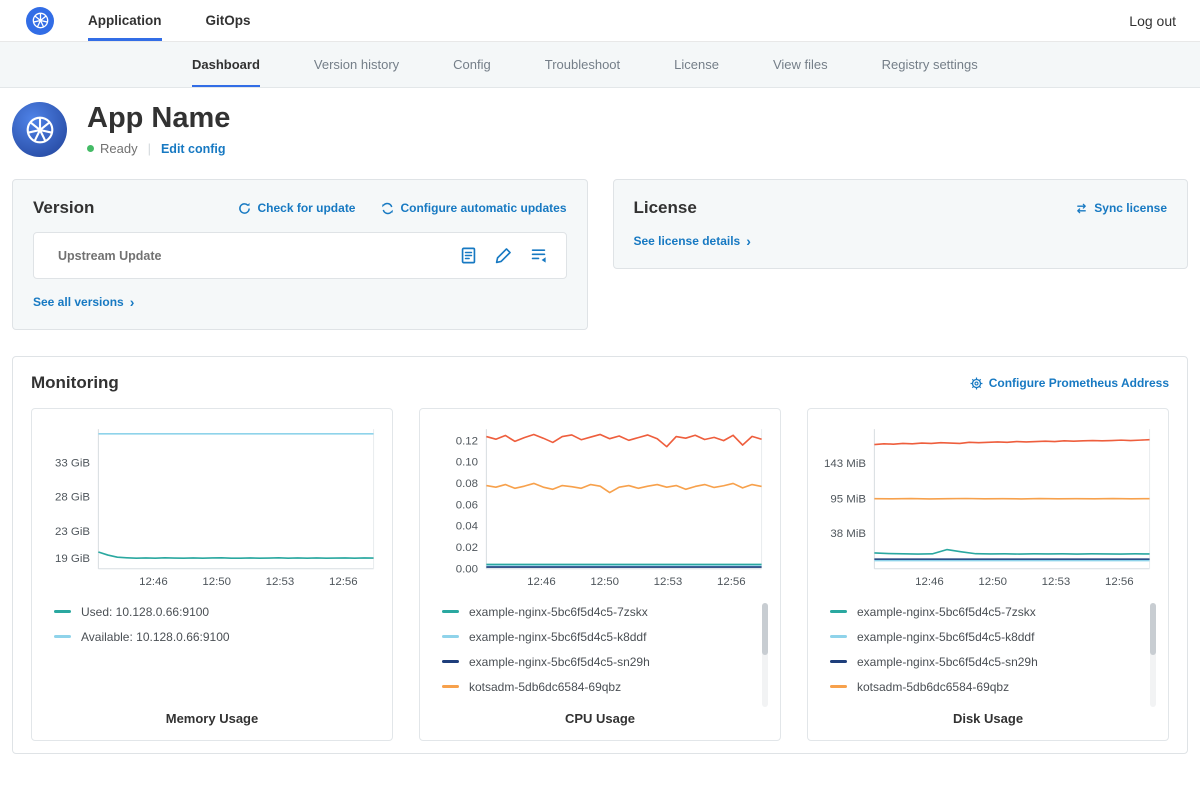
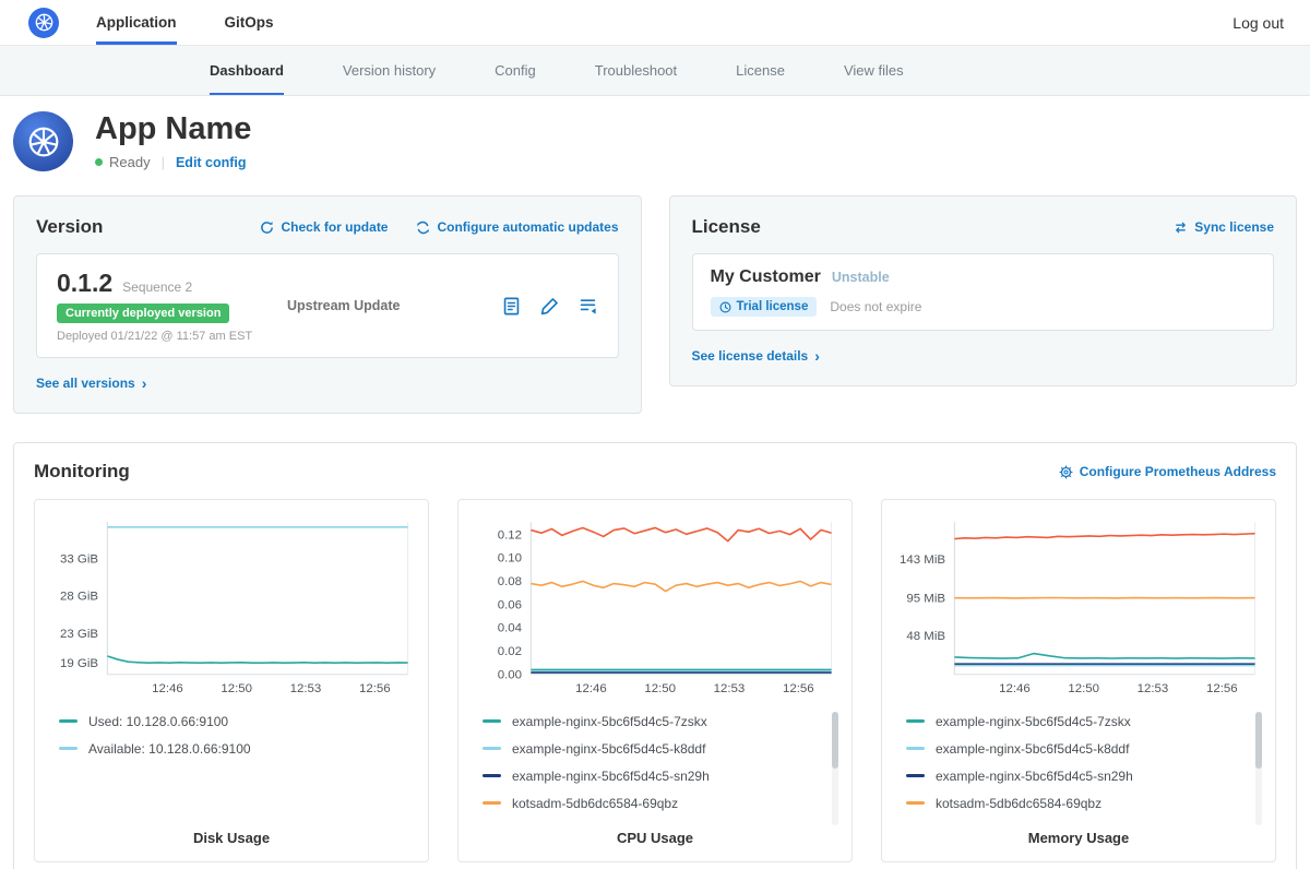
  Application
  GitOps
  Log out
  Dashboard
  Version history
  Config
  Troubleshoot
  License
  View files
- Registry settings
  App Name
  Ready
  |
  Edit config
  Version
  Check for update
  Configure automatic updates
+ 0.1.2
+ Sequence 2
+ Currently deployed version
+ Deployed 01/21/22 @ 11:57 am EST
  Upstream Update
  See all versions
  ›
  License
  Sync license
+ My Customer
+ Unstable
+ Trial license
+ Does not expire
  See license details
  ›
  Monitoring
  Configure Prometheus Address
  33 GiB
  28 GiB
  23 GiB
  19 GiB
  12:46
  12:50
  12:53
  12:56
  Used: 10.128.0.66:9100
  Available: 10.128.0.66:9100
- Memory Usage
+ Disk Usage
  0.12
  0.10
  0.08
  0.06
  0.04
  0.02
  0.00
  12:46
  12:50
  12:53
  12:56
  example-nginx-5bc6f5d4c5-7zskx
  example-nginx-5bc6f5d4c5-k8ddf
  example-nginx-5bc6f5d4c5-sn29h
  kotsadm-5db6dc6584-69qbz
  CPU Usage
  143 MiB
  95 MiB
- 38 MiB
+ 48 MiB
  12:46
  12:50
  12:53
  12:56
  example-nginx-5bc6f5d4c5-7zskx
  example-nginx-5bc6f5d4c5-k8ddf
  example-nginx-5bc6f5d4c5-sn29h
  kotsadm-5db6dc6584-69qbz
- Disk Usage
+ Memory Usage
